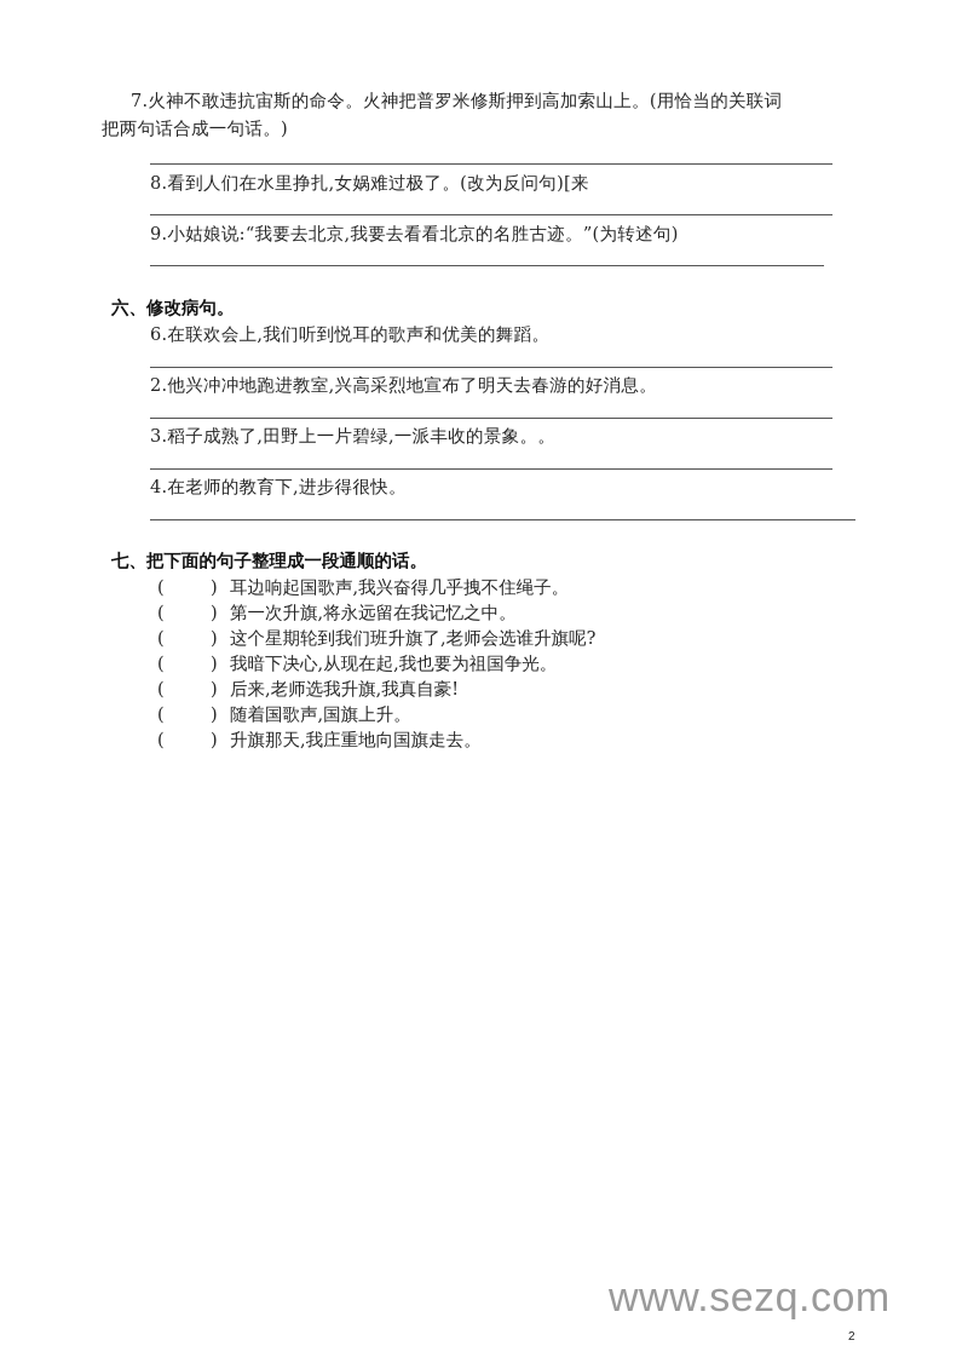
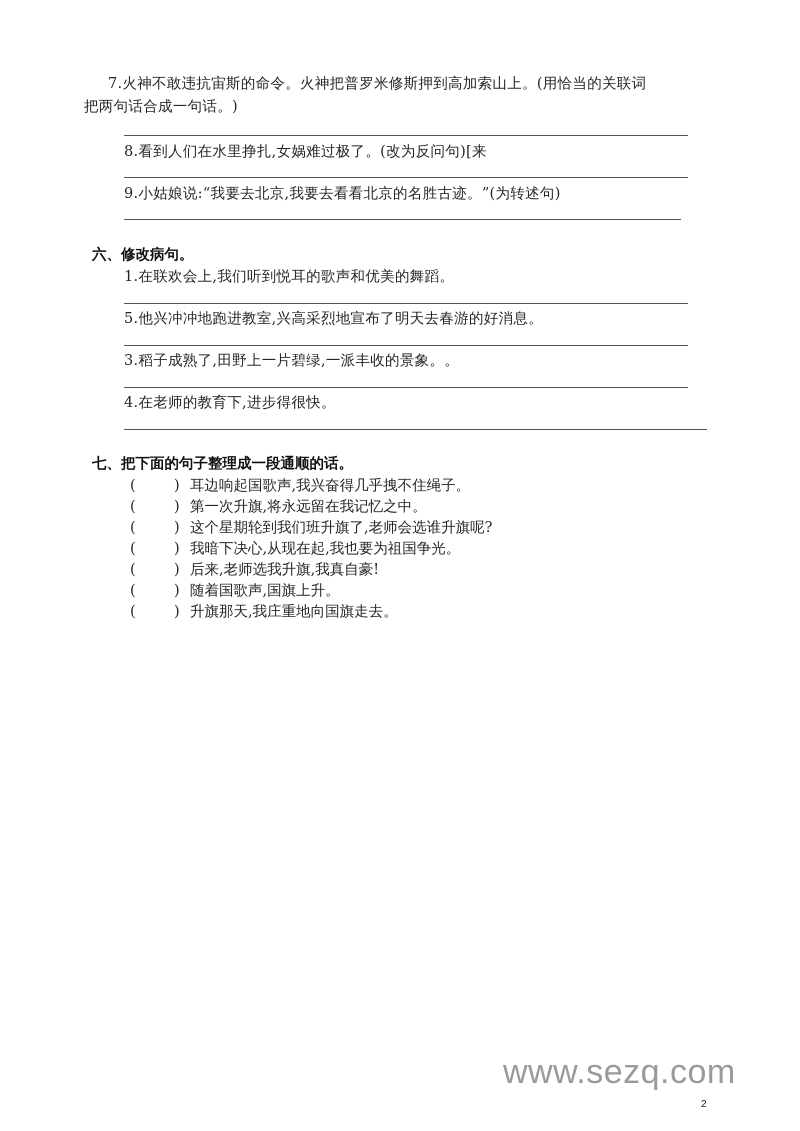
  7.火神不敢违抗宙斯的命令。火神把普罗米修斯押到高加索山上。(用恰当的关联词
  把两句话合成一句话。)
  8.看到人们在水里挣扎,女娲难过极了。(改为反问句)[来
  9.小姑娘说:“我要去北京,我要去看看北京的名胜古迹。”(为转述句)
  六、修改病句。
- 6.在联欢会上,我们听到悦耳的歌声和优美的舞蹈。
+ 1.在联欢会上,我们听到悦耳的歌声和优美的舞蹈。
- 2.他兴冲冲地跑进教室,兴高采烈地宣布了明天去春游的好消息。
+ 5.他兴冲冲地跑进教室,兴高采烈地宣布了明天去春游的好消息。
  3.稻子成熟了,田野上一片碧绿,一派丰收的景象。。
  4.在老师的教育下,进步得很快。
  七、把下面的句子整理成一段通顺的话。
  ( ) 耳边响起国歌声,我兴奋得几乎拽不住绳子。
  ( ) 第一次升旗,将永远留在我记忆之中。
  ( ) 这个星期轮到我们班升旗了,老师会选谁升旗呢?
  ( ) 我暗下决心,从现在起,我也要为祖国争光。
  ( ) 后来,老师选我升旗,我真自豪!
  ( ) 随着国歌声,国旗上升。
  ( ) 升旗那天,我庄重地向国旗走去。
  www.sezq.com
  2
